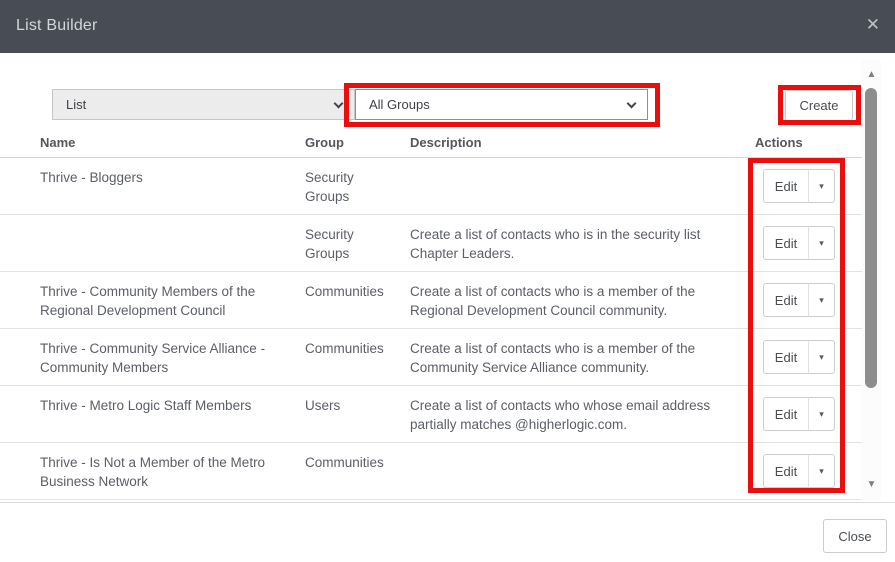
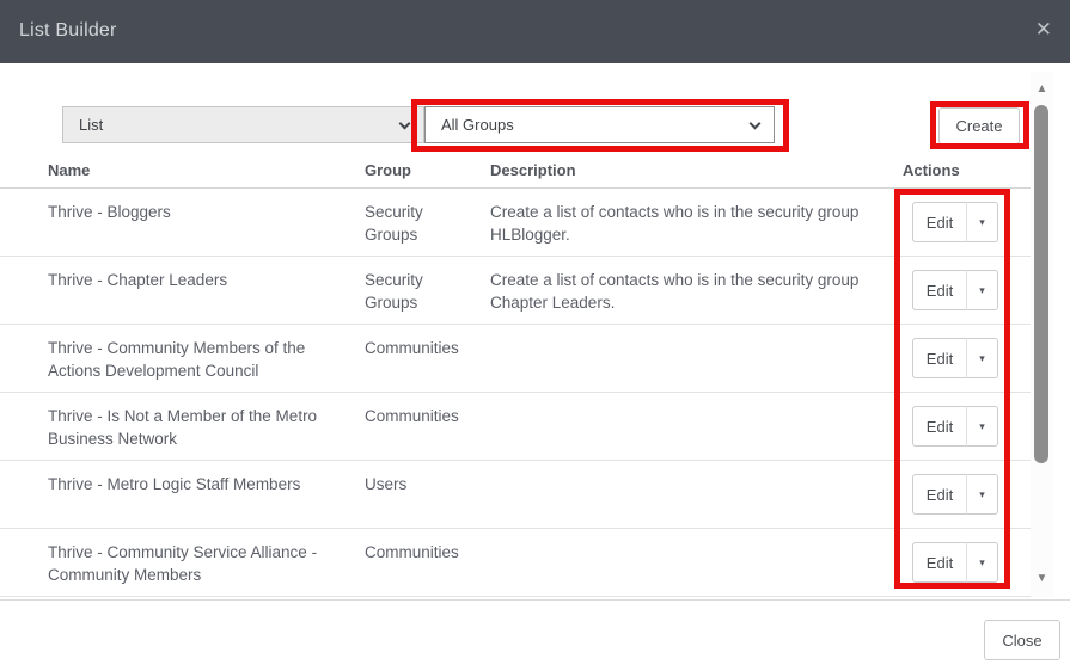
  List Builder
  ✕
  List
  All Groups
  Create
  Name
  Group
  Description
  Actions
  Thrive - Bloggers
  Security Groups
+ Create a list of contacts who is in the security group HLBlogger.
  Edit
  ▾
+ Thrive - Chapter Leaders
  Security Groups
- Create a list of contacts who is in the security list Chapter Leaders.
+ Create a list of contacts who is in the security group Chapter Leaders.
  Edit
  ▾
- Thrive - Community Members of the Regional Development Council
+ Thrive - Community Members of the Actions Development Council
  Communities
- Create a list of contacts who is a member of the Regional Development Council community.
  Edit
  ▾
- Thrive - Community Service Alliance - Community Members
+ Thrive - Is Not a Member of the Metro Business Network
  Communities
- Create a list of contacts who is a member of the Community Service Alliance community.
  Edit
  ▾
  Thrive - Metro Logic Staff Members
  Users
- Create a list of contacts who whose email address partially matches @higherlogic.com.
  Edit
  ▾
- Thrive - Is Not a Member of the Metro Business Network
+ Thrive - Community Service Alliance - Community Members
  Communities
  Edit
  ▾
  ▲
  ▼
  Close
